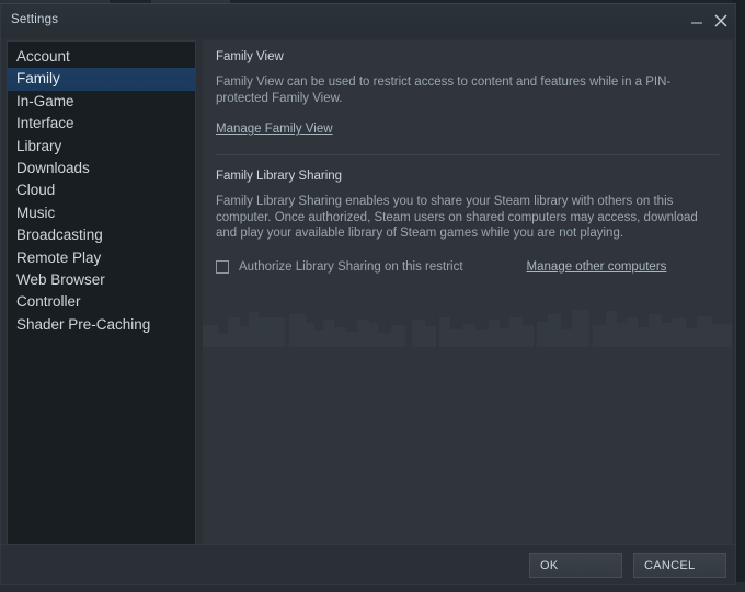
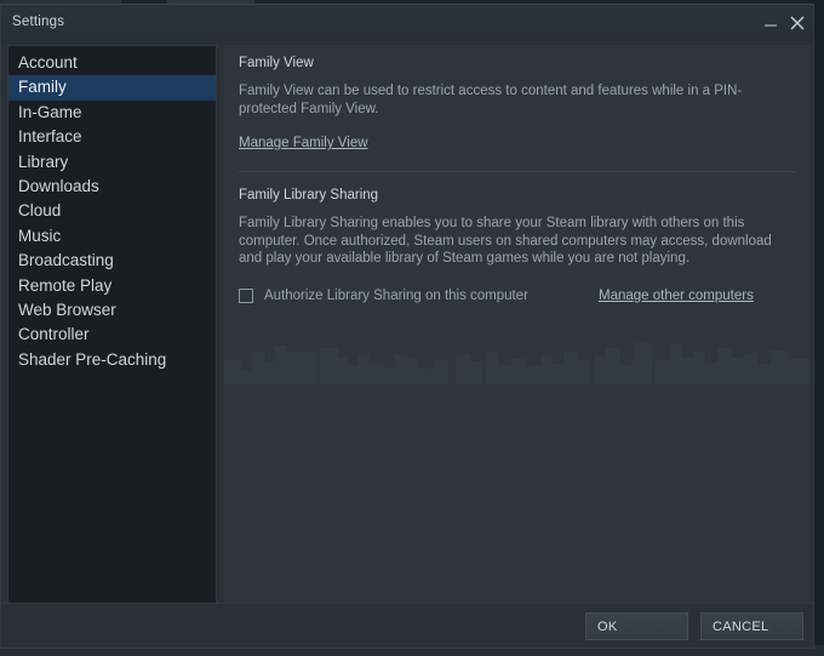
  Settings
  Account
  Family
  In-Game
  Interface
  Library
  Downloads
  Cloud
  Music
  Broadcasting
  Remote Play
  Web Browser
  Controller
  Shader Pre-Caching
  Family View
  Family View can be used to restrict access to content and features while in a PIN-protected Family View.
  Manage Family View
  Family Library Sharing
  Family Library Sharing enables you to share your Steam library with others on this computer. Once authorized, Steam users on shared computers may access, download and play your available library of Steam games while you are not playing.
- Authorize Library Sharing on this restrict
+ Authorize Library Sharing on this computer
  Manage other computers
  OK
  CANCEL
